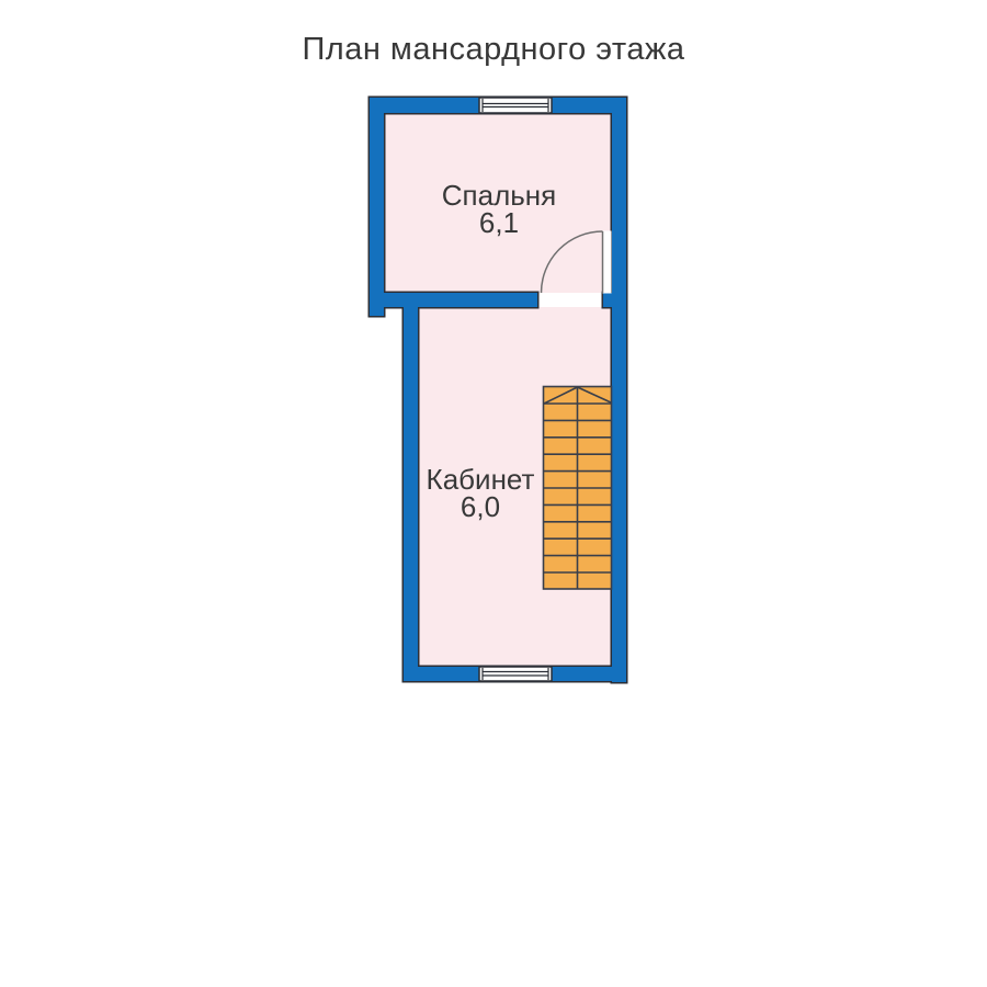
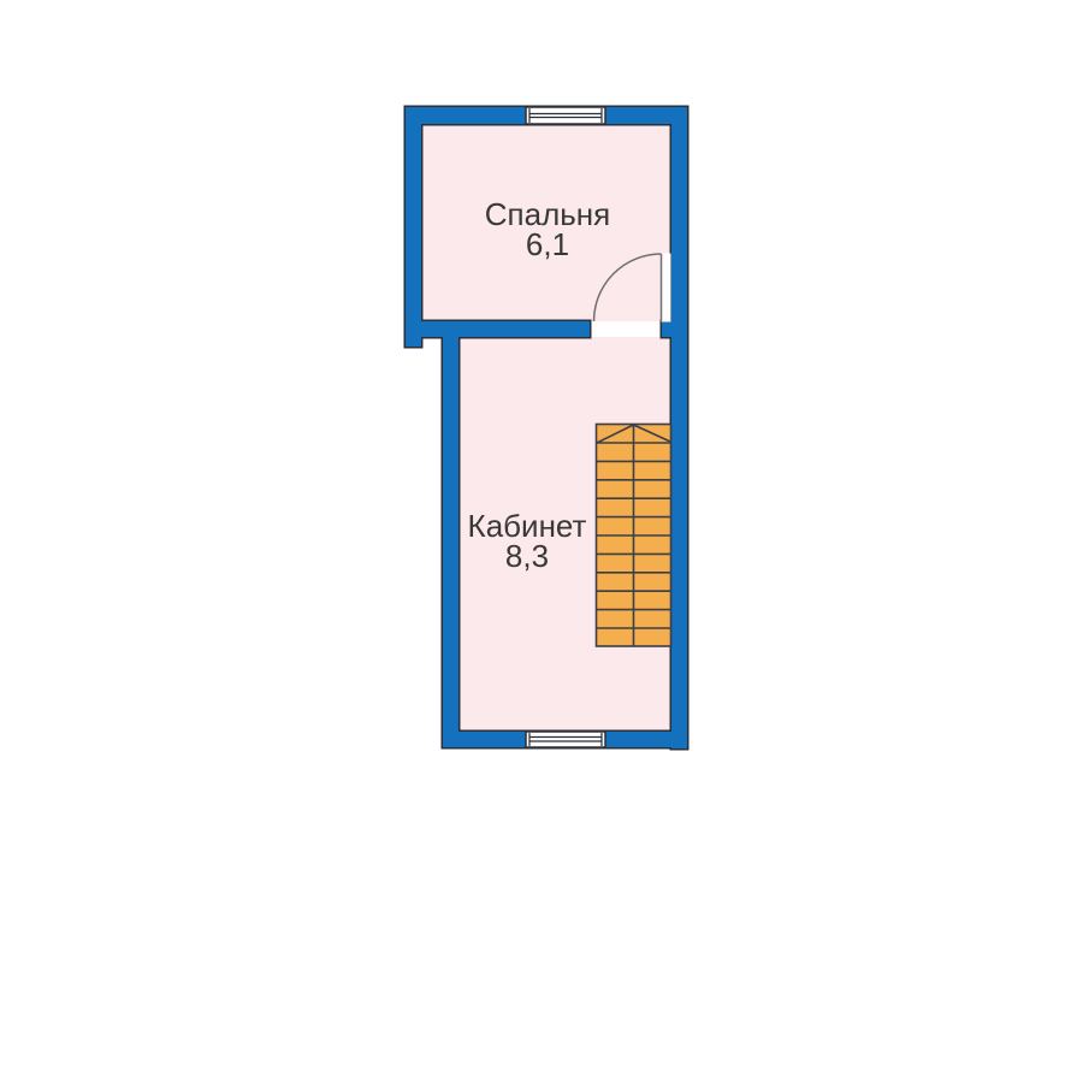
- План мансардного этажа
  Спальня
  6,1
  Кабинет
- 6,0
+ 8,3
